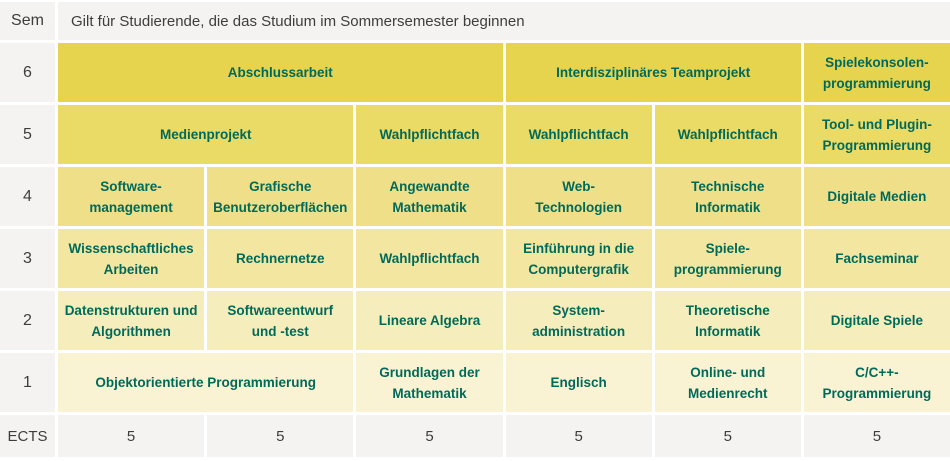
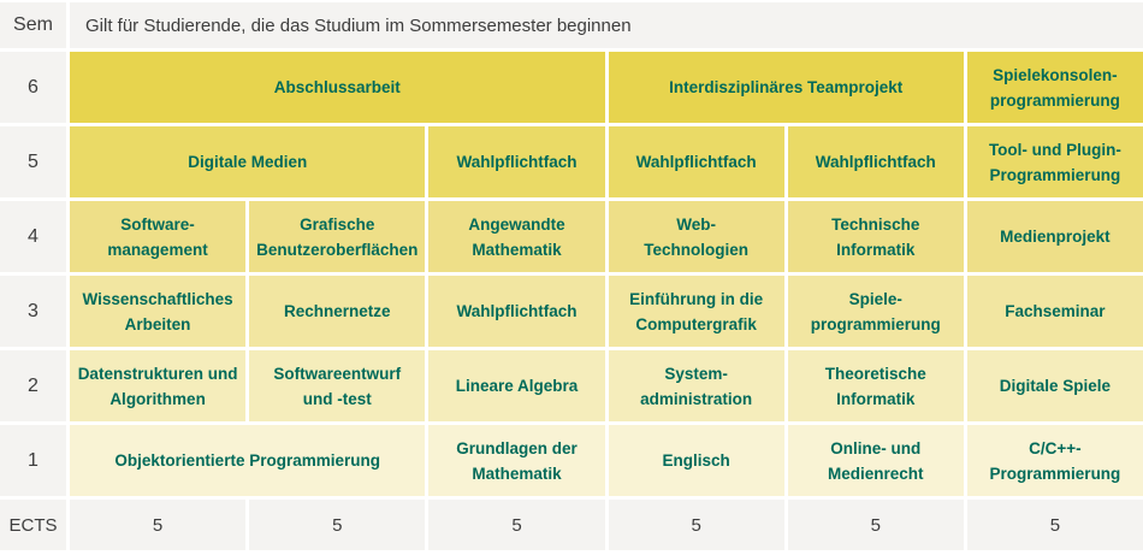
  Sem
  Gilt für Studierende, die das Studium im Sommersemester beginnen
  6
  Abschlussarbeit
  Interdisziplinäres Teamprojekt
  Spielekonsolen-
  programmierung
  5
- Medienprojekt
+ Digitale Medien
  Wahlpflichtfach
  Wahlpflichtfach
  Wahlpflichtfach
  Tool- und Plugin-
  Programmierung
  4
  Software-
  management
  Grafische
  Benutzeroberflächen
  Angewandte
  Mathematik
  Web-
  Technologien
  Technische
  Informatik
- Digitale Medien
+ Medienprojekt
  3
  Wissenschaftliches
  Arbeiten
  Rechnernetze
  Wahlpflichtfach
  Einführung in die
  Computergrafik
  Spiele-
  programmierung
  Fachseminar
  2
  Datenstrukturen und
  Algorithmen
  Softwareentwurf
  und -test
  Lineare Algebra
  System-
  administration
  Theoretische
  Informatik
  Digitale Spiele
  1
  Objektorientierte Programmierung
  Grundlagen der
  Mathematik
  Englisch
  Online- und
  Medienrecht
  C/C++-
  Programmierung
  ECTS
  5
  5
  5
  5
  5
  5
